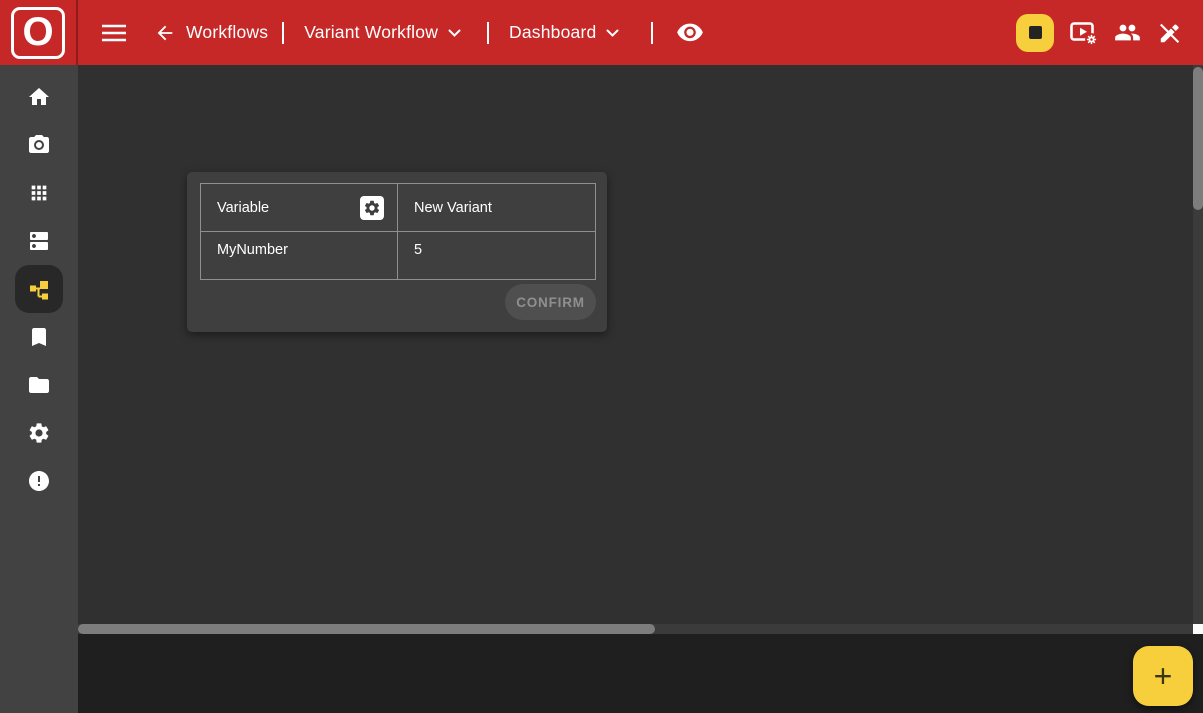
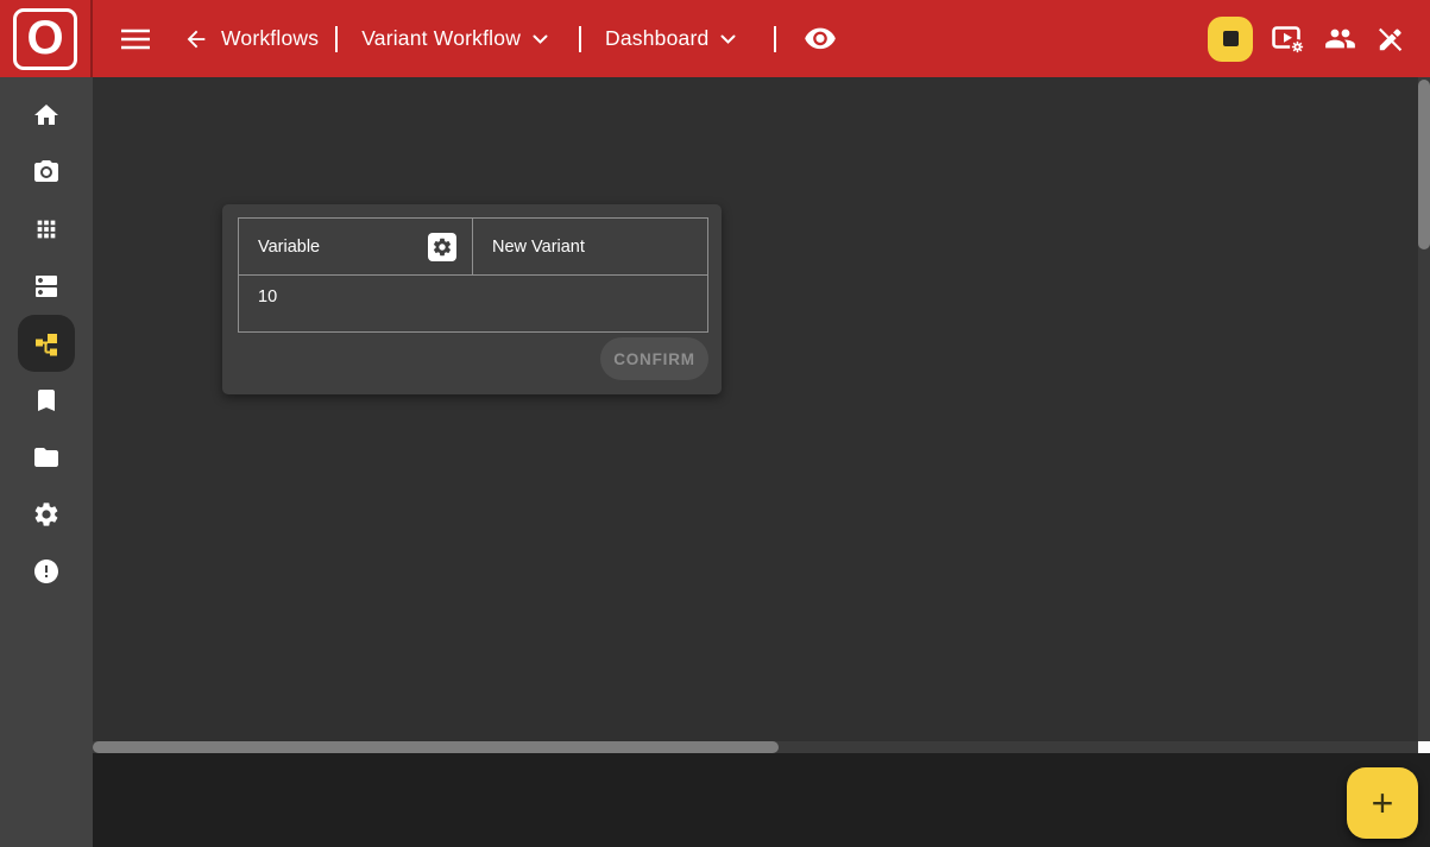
  O
  Workflows
  Variant Workflow
  Dashboard
  Variable
  New Variant
- MyNumber
- 5
+ 10
  CONFIRM
  +
